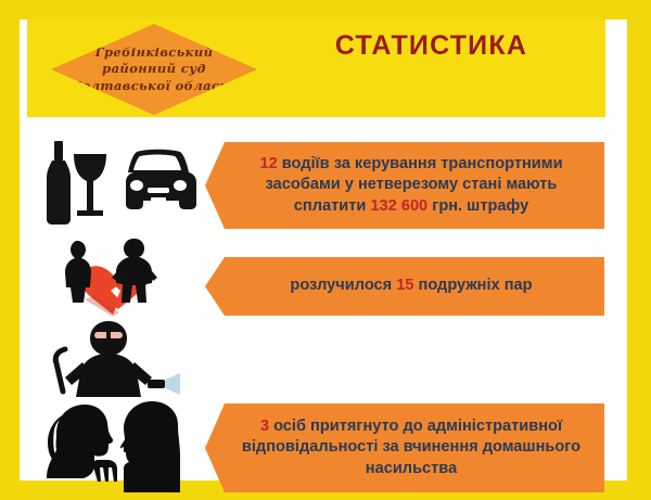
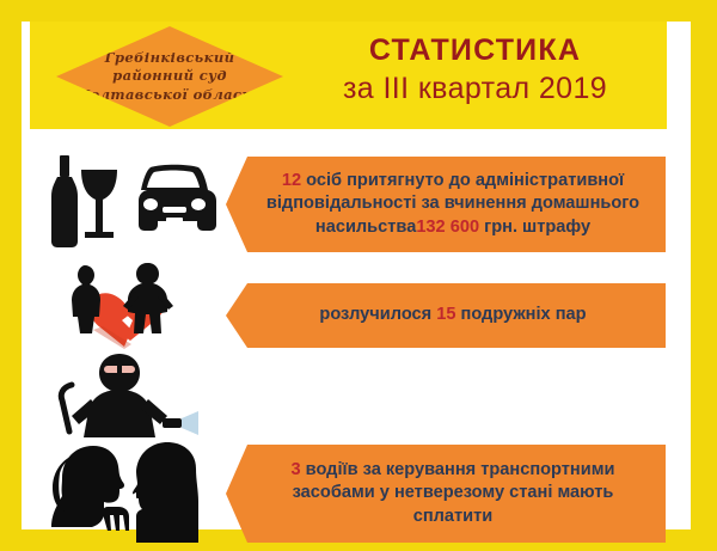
  Гребінківський
  районний суд
  лтавської облас
  СТАТИСТИКА
+ за III квартал 2019
- 12 водіїв за керування транспортними засобами у нетверезому стані мають сплатити 132 600 грн. штрафу
+ 12 осіб притягнуто до адміністративної відповідальності за вчинення домашнього насильства132 600 грн. штрафу
  розлучилося 15 подружніх пар
- 3 осіб притягнуто до адміністративної відповідальності за вчинення домашнього насильства
+ 3 водіїв за керування транспортними засобами у нетверезому стані мають сплатити
